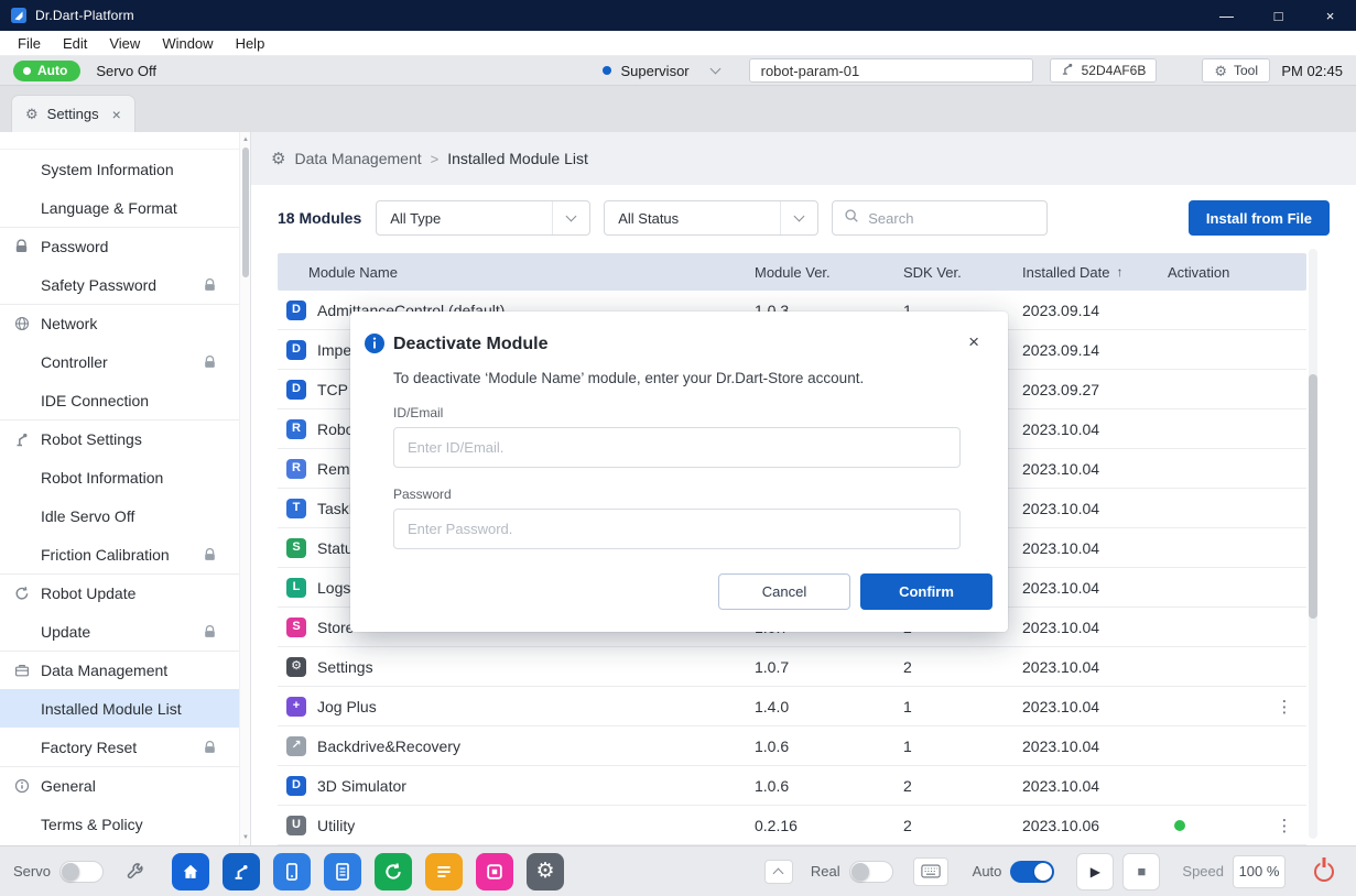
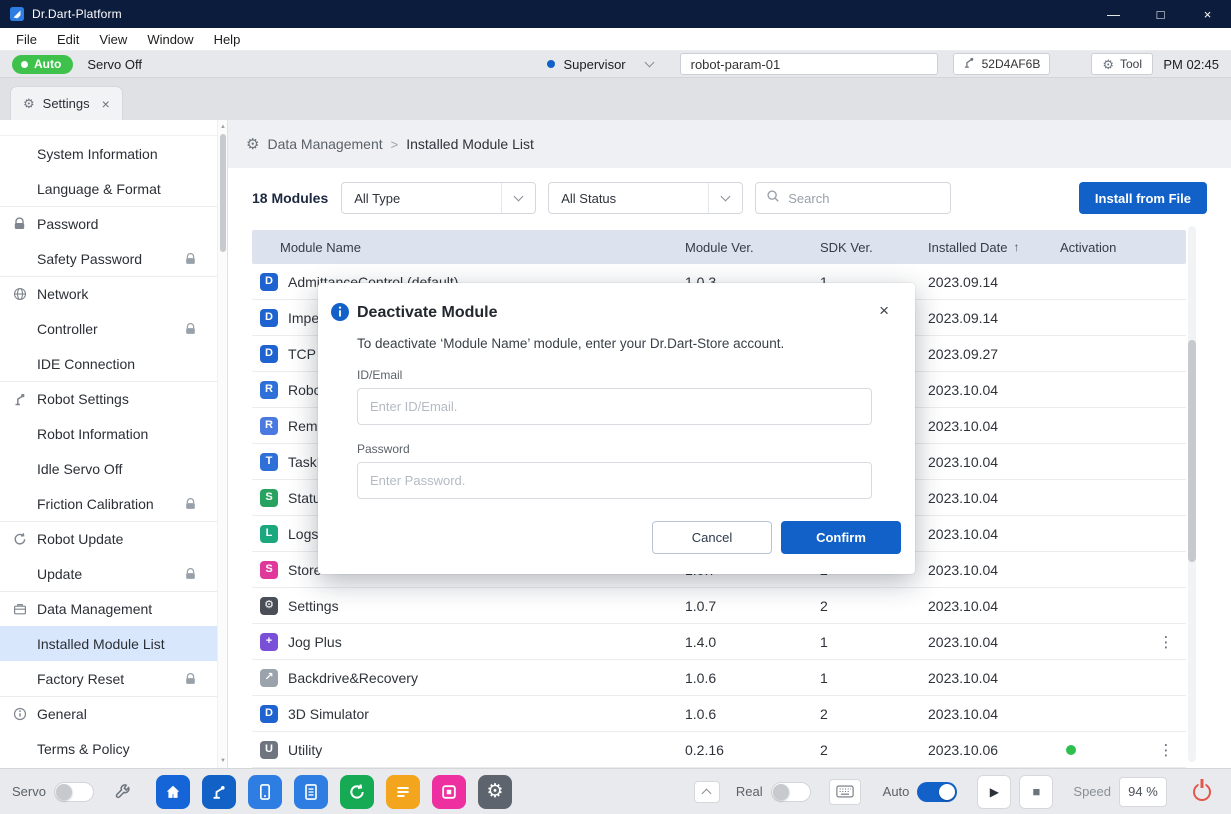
  Dr.Dart-Platform
  —
  □
  ×
  File
  Edit
  View
  Window
  Help
  Auto
  Servo Off
  Supervisor
  robot-param-01
  52D4AF6B
  Tool
  PM 02:45
  Settings
  ×
  System Information
  Language & Format
  Password
  Safety Password
  Network
  Controller
  IDE Connection
  Robot Settings
  Robot Information
  Idle Servo Off
  Friction Calibration
  Robot Update
  Update
  Data Management
  Installed Module List
  Factory Reset
  General
  Terms & Policy
  Data Management
  >
  Installed Module List
  18 Modules
  All Type
  All Status
  Search
  Install from File
  Module Name
  Module Ver.
  SDK Ver.
  Installed Date
  ↑
  Activation
  D
  AdmittanceControl (default)
  1.0.3
  1
  2023.09.14
  D
  Impe
  2023.09.14
  D
  TCP
  2023.09.27
  R
  Rob
  2023.10.04
  R
  Rem
  2023.10.04
  T
  Task
  2023.10.04
  S
  Statu
  2023.10.04
  L
  Logs
  2023.10.04
  S
  Stor
  2023.10.04
  ⚙
  Settings
  1.0.7
  2
  2023.10.04
  +
  Jog Plus
  1.4.0
  1
  2023.10.04
  ↗
  Backdrive&Recovery
  1.0.6
  1
  2023.10.04
  D
  3D Simulator
  1.0.6
  2
  2023.10.04
  U
  Utility
  0.2.16
  2
  2023.10.06
  Servo
  ⚙
  Real
  Auto
  Speed
- 100 %
+ 94 %
  Deactivate Module
  ×
  To deactivate ‘Module Name’ module, enter your Dr.Dart-Store account.
  ID/Email
  Enter ID/Email.
  Password
  Enter Password.
  Cancel
  Confirm
